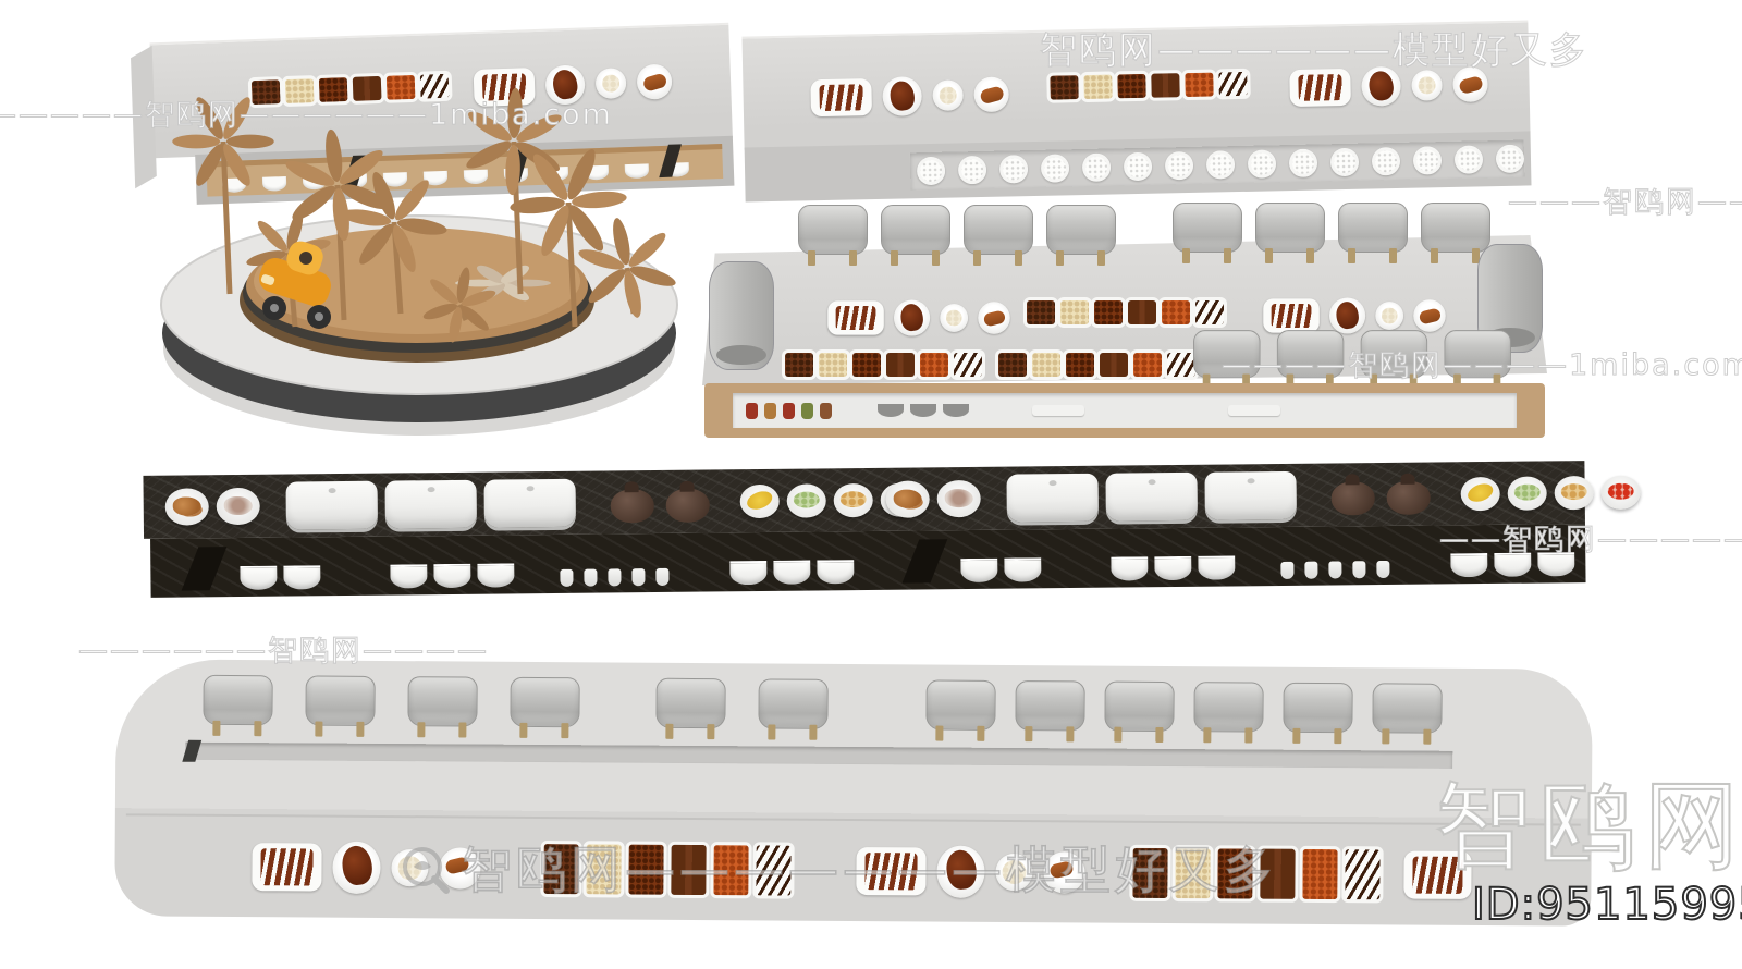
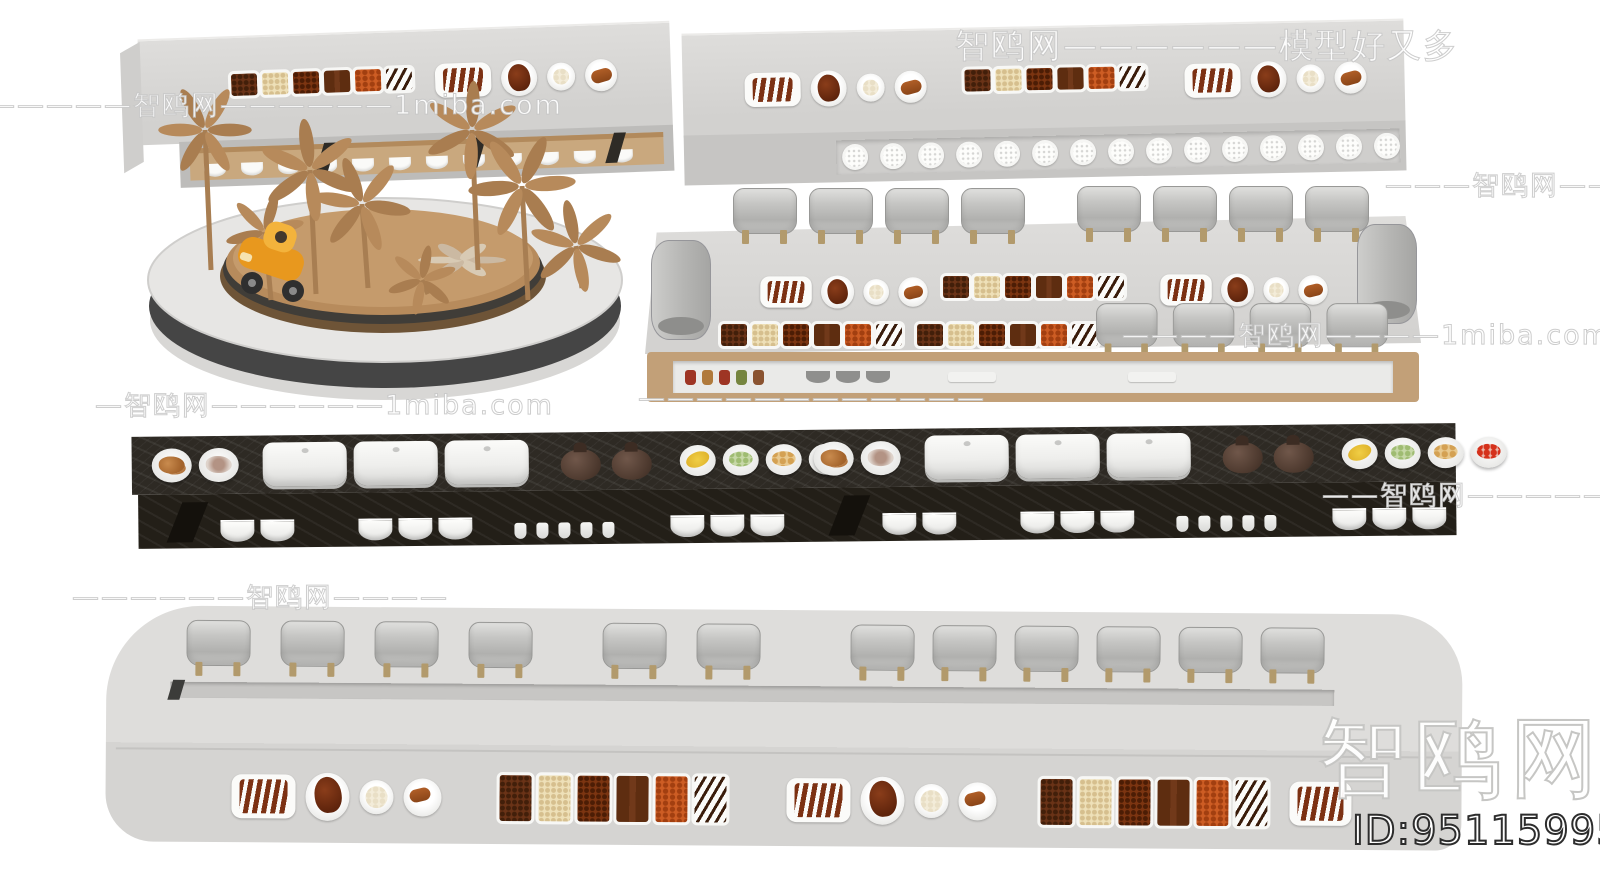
  —————智鸥网——————1miba.com
  智鸥网——————模型好又多
  ———智鸥网—
  ————智鸥网————1miba.com
+ ————————————
+ —智鸥网——————1miba.com
  ——智鸥网—————
  ——————智鸥网————
- 智鸥网———————模型好又多
  智鸥网
  ID:9511599
